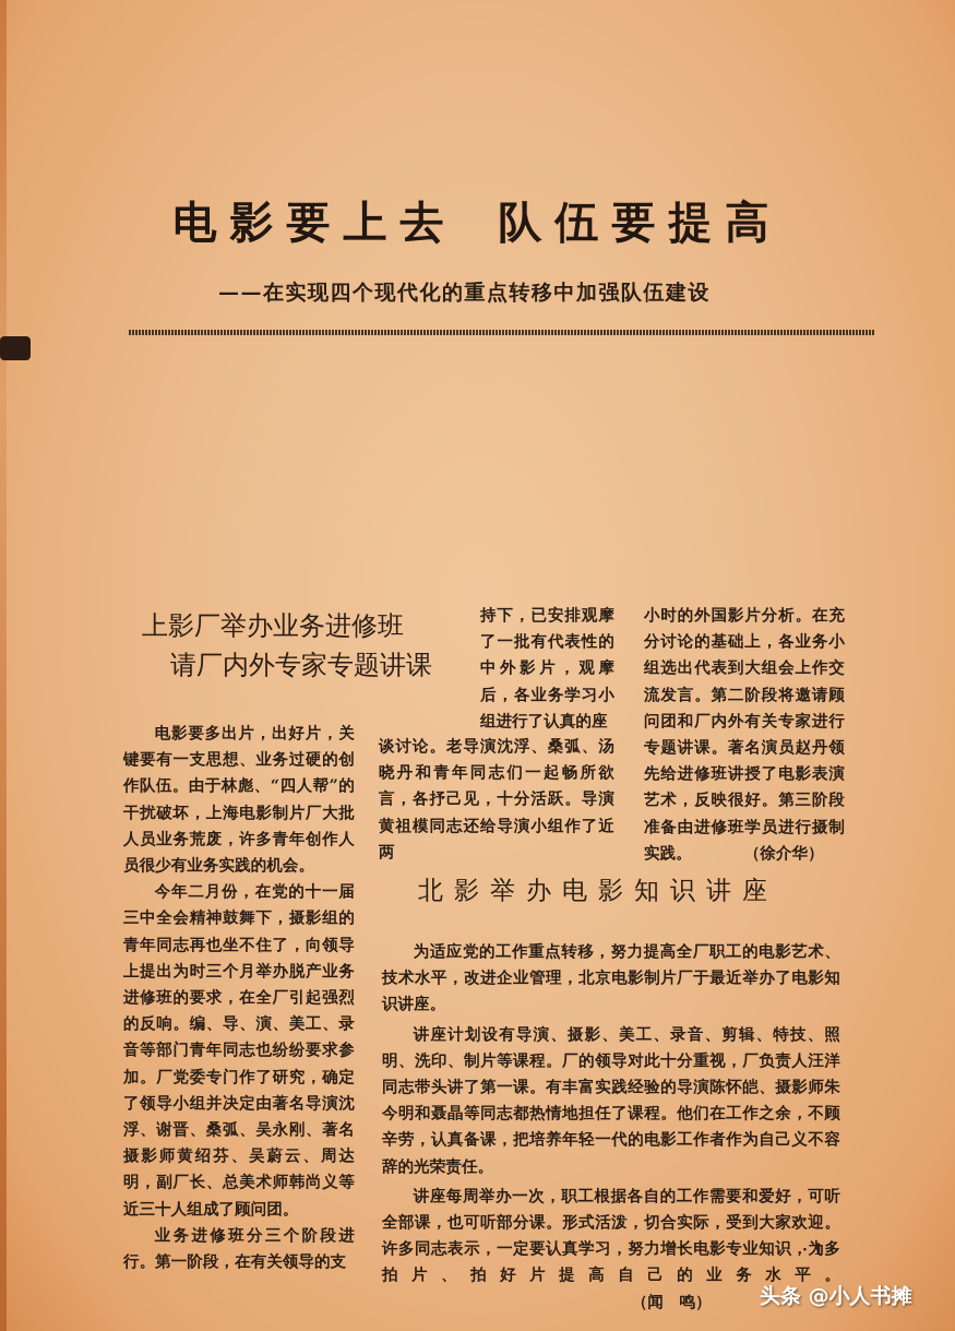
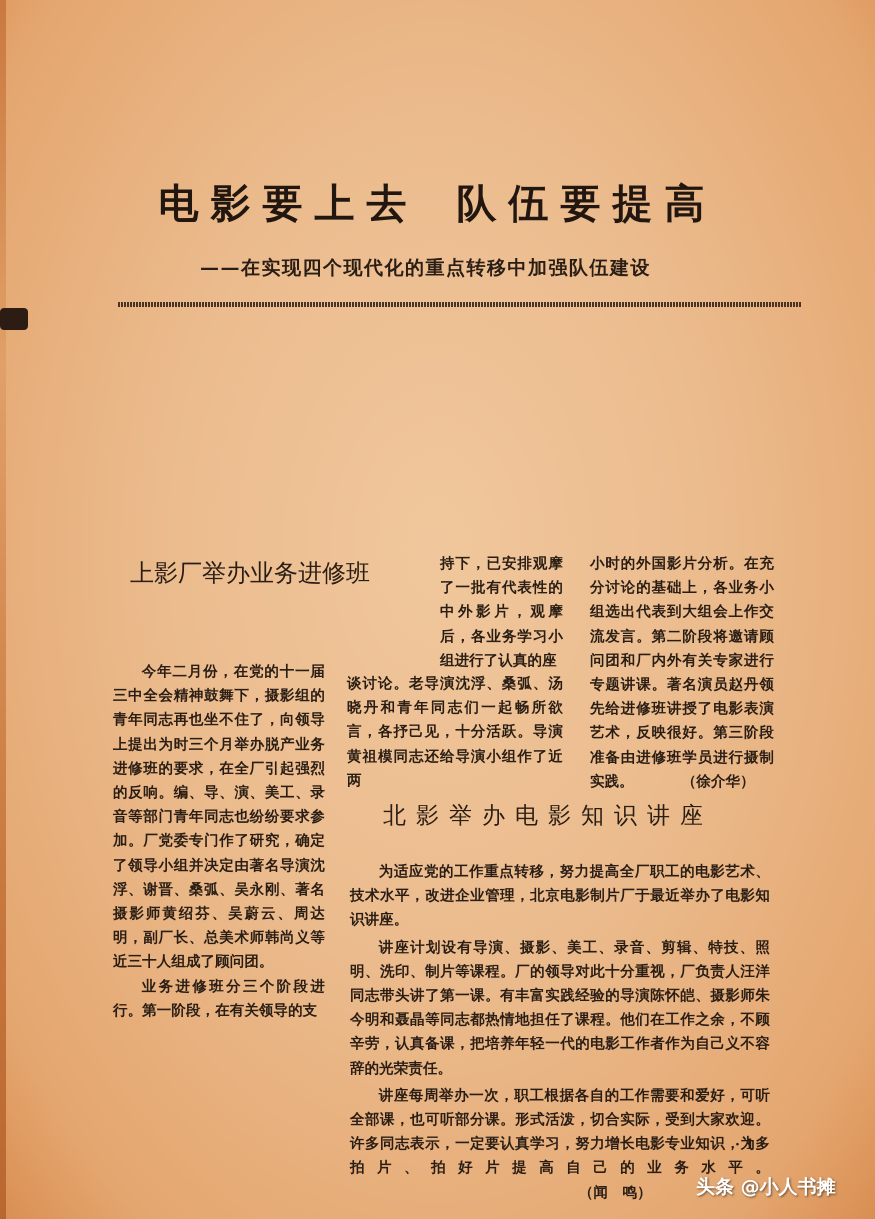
  电影要上去 队伍要提高
  ——在实现四个现代化的重点转移中加强队伍建设
  上影厂举办业务进修班
- 请厂内外专家专题讲课
- 电影要多出片，出好片，关键要有一支思想、业务过硬的创作队伍。由于林彪、“四人帮”的干扰破坏，上海电影制片厂大批人员业务荒废，许多青年创作人员很少有业务实践的机会。
  今年二月份，在党的十一届三中全会精神鼓舞下，摄影组的青年同志再也坐不住了，向领导上提出为时三个月举办脱产业务进修班的要求，在全厂引起强烈的反响。编、导、演、美工、录音等部门青年同志也纷纷要求参加。厂党委专门作了研究，确定了领导小组并决定由著名导演沈浮、谢晋、桑弧、吴永刚、著名摄影师黄绍芬、吴蔚云、周达明，副厂长、总美术师韩尚义等近三十人组成了顾问团。
  业务进修班分三个阶段进行。第一阶段，在有关领导的支
  持下，已安排观摩了一批有代表性的中外影片，观摩后，各业务学习小组进行了认真的座
  谈讨论。老导演沈浮、桑弧、汤晓丹和青年同志们一起畅所欲言，各抒己见，十分活跃。导演黄祖模同志还给导演小组作了近两
  小时的外国影片分析。在充分讨论的基础上，各业务小组选出代表到大组会上作交流发言。第二阶段将邀请顾问团和厂内外有关专家进行专题讲课。著名演员赵丹领先给进修班讲授了电影表演艺术，反映很好。第三阶段准备由进修班学员进行摄制实践。 （徐介华）
  北影举办电影知识讲座
  为适应党的工作重点转移，努力提高全厂职工的电影艺术、技术水平，改进企业管理，北京电影制片厂于最近举办了电影知识讲座。
  讲座计划设有导演、摄影、美工、录音、剪辑、特技、照明、洗印、制片等课程。厂的领导对此十分重视，厂负责人汪洋同志带头讲了第一课。有丰富实践经验的导演陈怀皑、摄影师朱今明和聂晶等同志都热情地担任了课程。他们在工作之余，不顾辛劳，认真备课，把培养年轻一代的电影工作者作为自己义不容辞的光荣责任。
  讲座每周举办一次，职工根据各自的工作需要和爱好，可听全部课，也可听部分课。形式活泼，切合实际，受到大家欢迎。许多同志表示，一定要认真学习，努力增长电影专业知识，为多拍片、拍好片提高自己的业务水平。（闻 鸣）
  · 1 ·
  头条 @小人书摊
